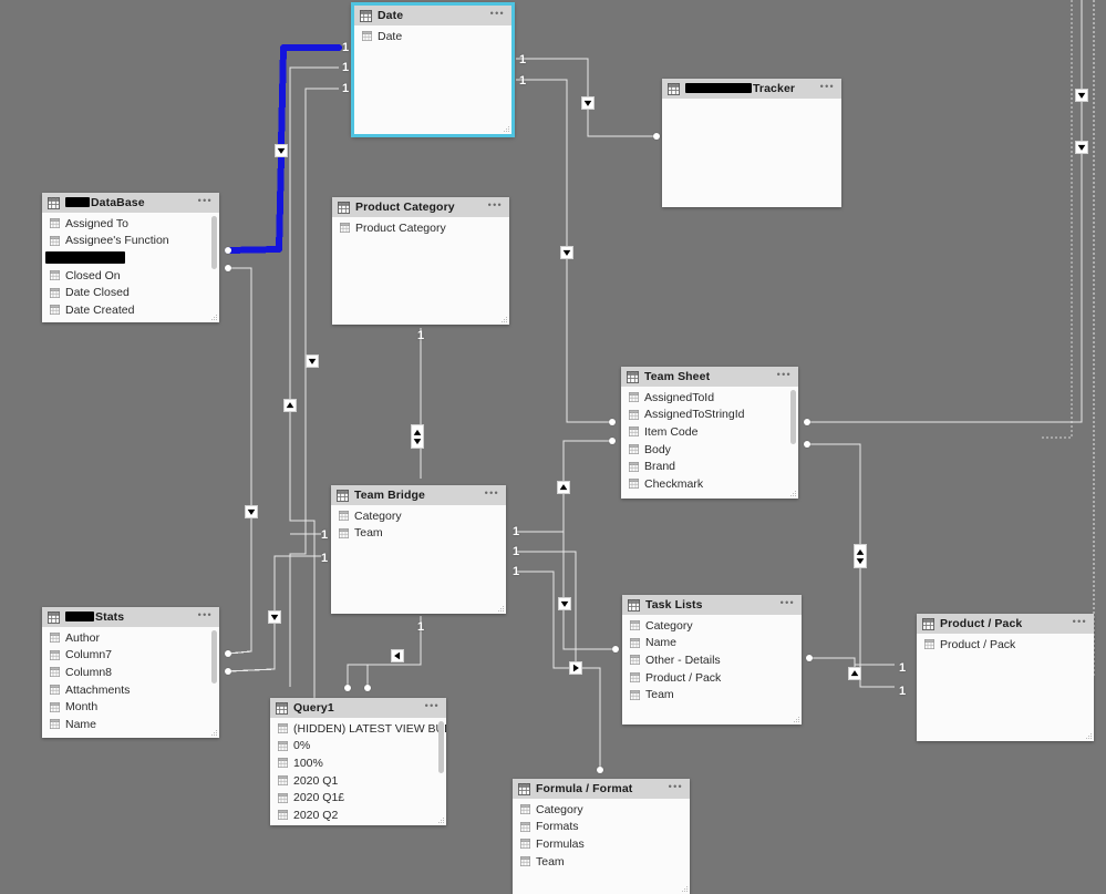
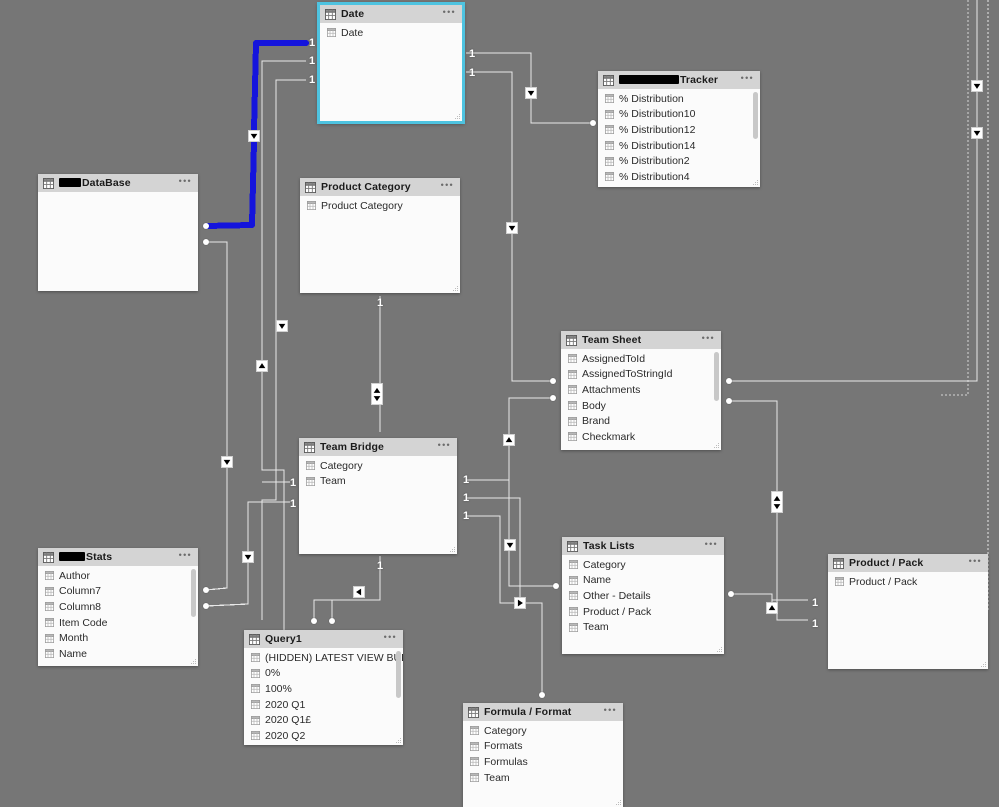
  Date
  •••
  Date
  Tracker
  •••
+ % Distribution
+ % Distribution10
+ % Distribution12
+ % Distribution14
+ % Distribution2
+ % Distribution4
  DataBase
  •••
- Assigned To
- Assignee's Function
- Closed On
- Date Closed
- Date Created
  Product Category
  •••
  Product Category
  Team Sheet
  •••
  AssignedToId
  AssignedToStringId
- Item Code
+ Attachments
  Body
  Brand
  Checkmark
  Team Bridge
  •••
  Category
  Team
  Stats
  •••
  Author
  Column7
  Column8
- Attachments
+ Item Code
  Month
  Name
  Task Lists
  •••
  Category
  Name
  Other - Details
  Product / Pack
  Team
  Product / Pack
  •••
  Product / Pack
  Query1
  •••
  (HIDDEN) LATEST VIEW B
  0%
  100%
  2020 Q1
  2020 Q1£
  2020 Q2
  Formula / Format
  •••
  Category
  Formats
  Formulas
  Team
  1
  1
  1
  1
  1
  1
  1
  1
  1
  1
  1
  1
  1
  1
